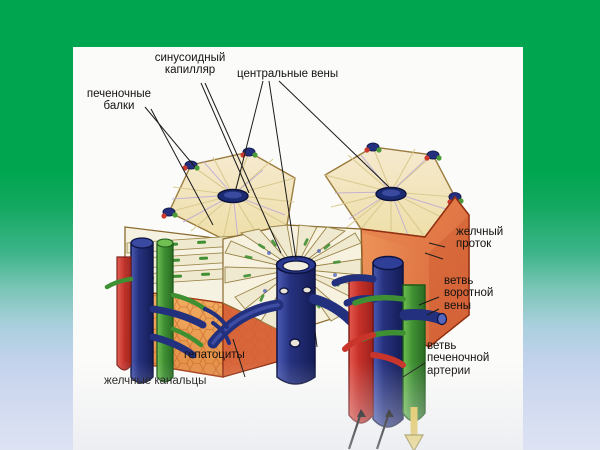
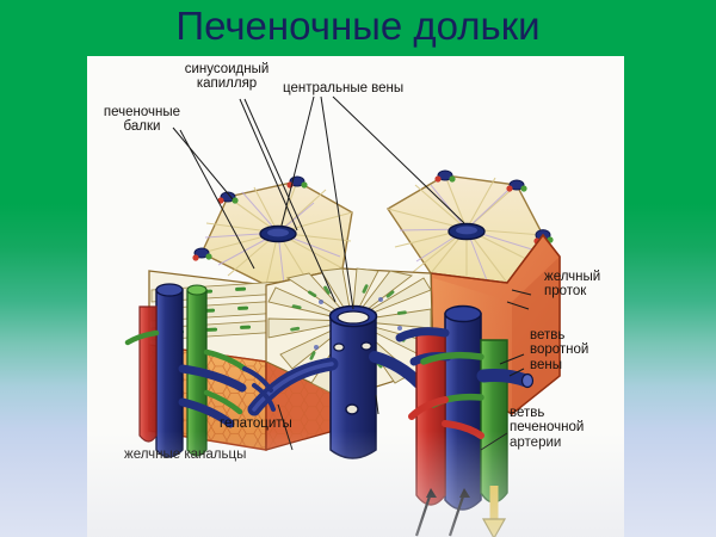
+ Печеночные дольки
